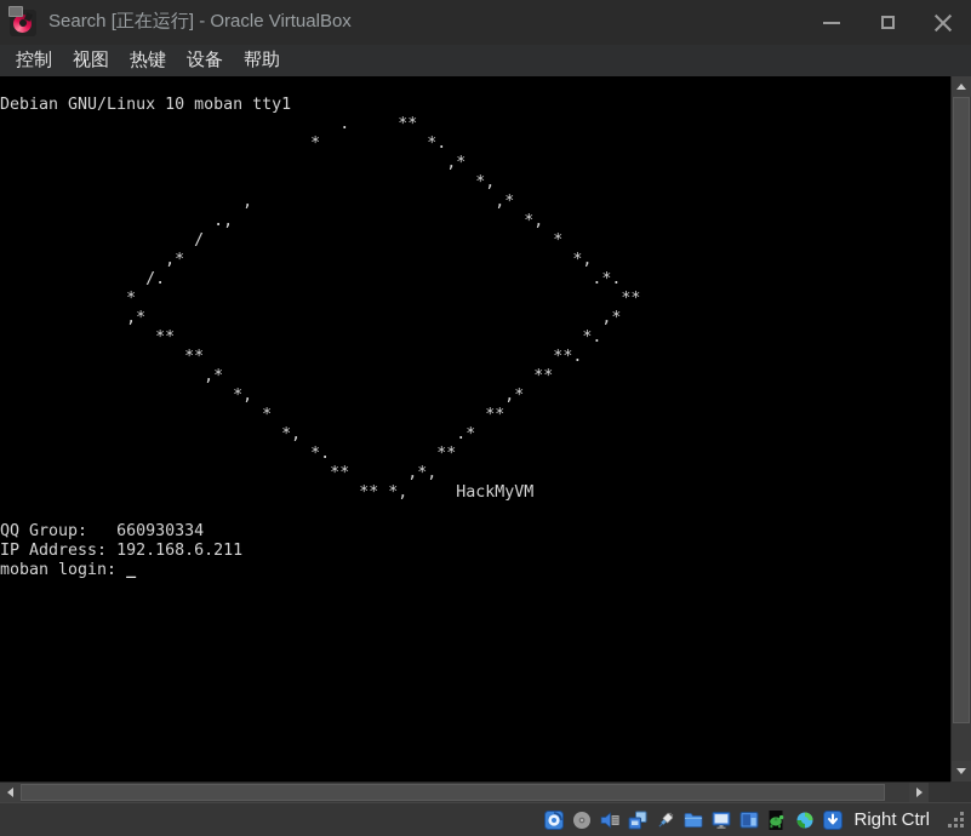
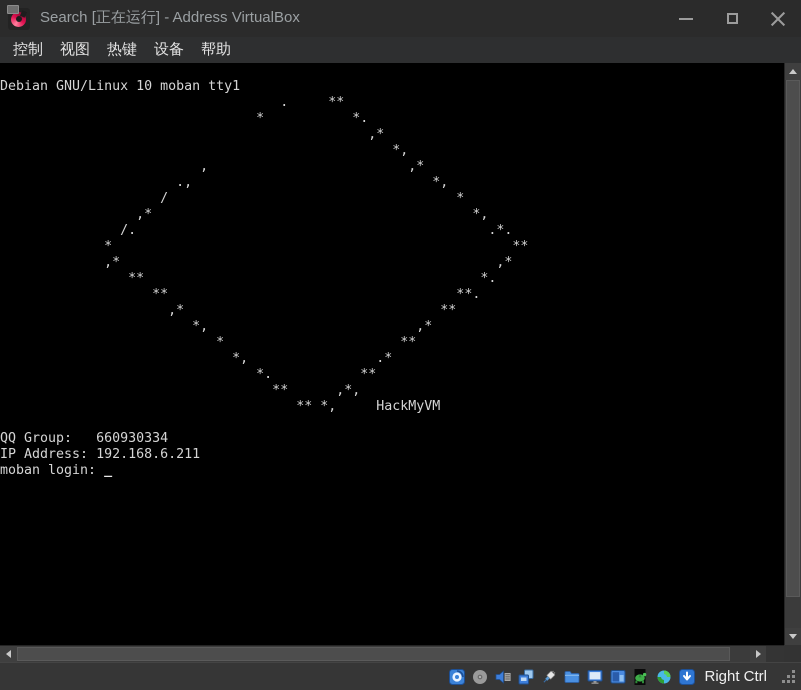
- Search [正在运行] - Oracle VirtualBox
+ Search [正在运行] - Address VirtualBox
  控制
  视图
  热键
  设备
  帮助
  Debian GNU/Linux 10 moban tty1
  . **
  * *.
  ,*
  *,
  , ,*
  ., *,
  / *
  ,* *,
  /. .*.
  * **
  ,* ,*
  ** *.
  ** **.
  ,* **
  *, ,*
  * **
  *, .*
  *. **
  ** ,*,
  ** *, HackMyVM
  QQ Group: 660930334
  IP Address: 192.168.6.211
  moban login: _
  Right Ctrl
